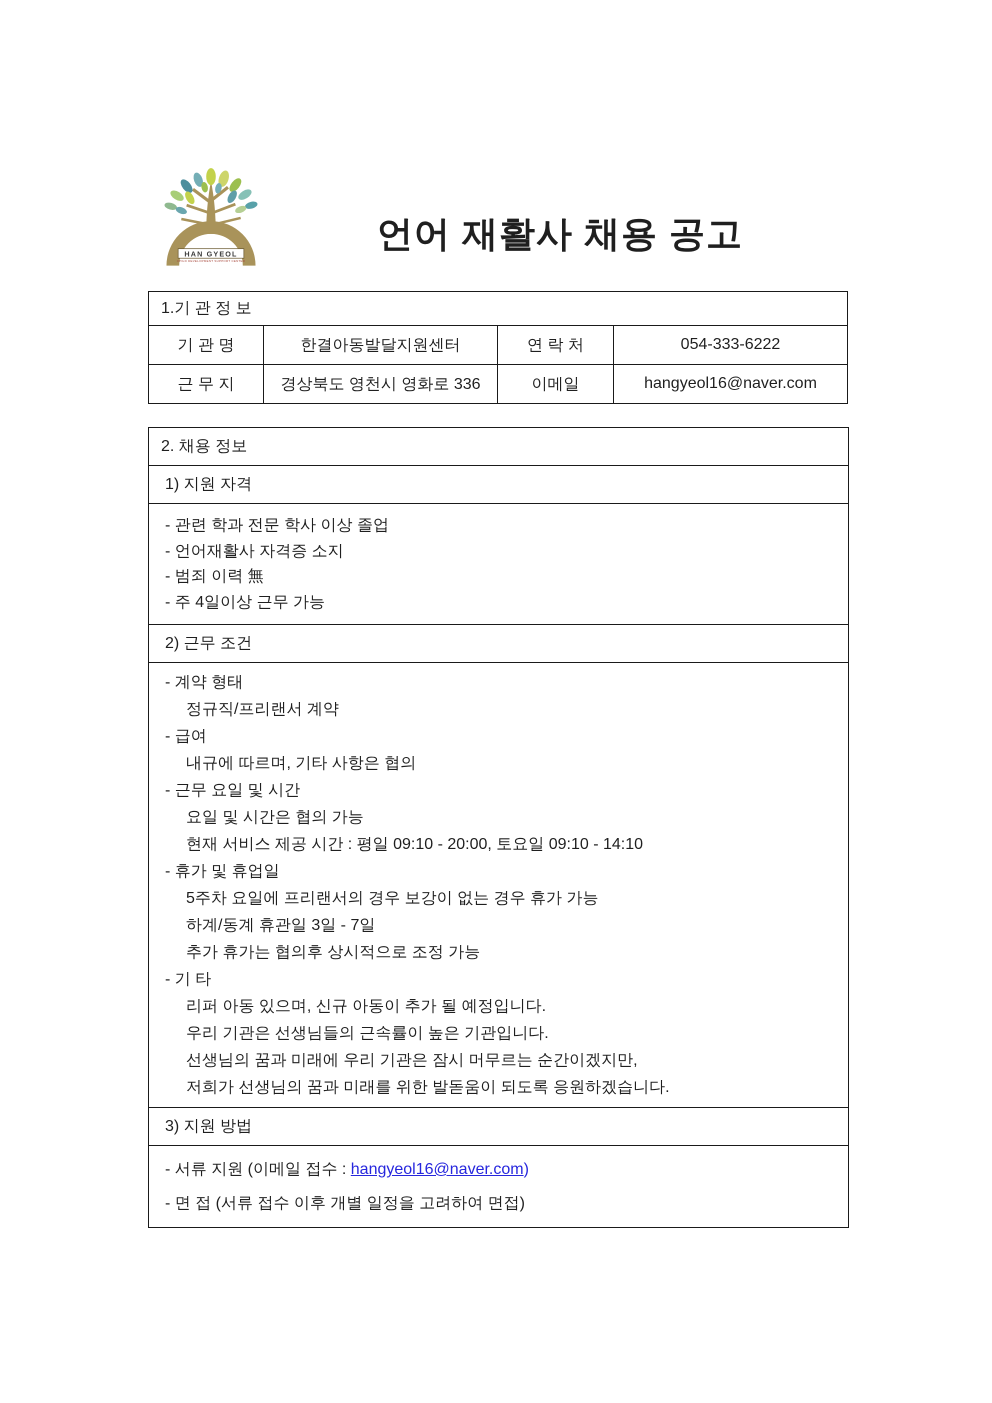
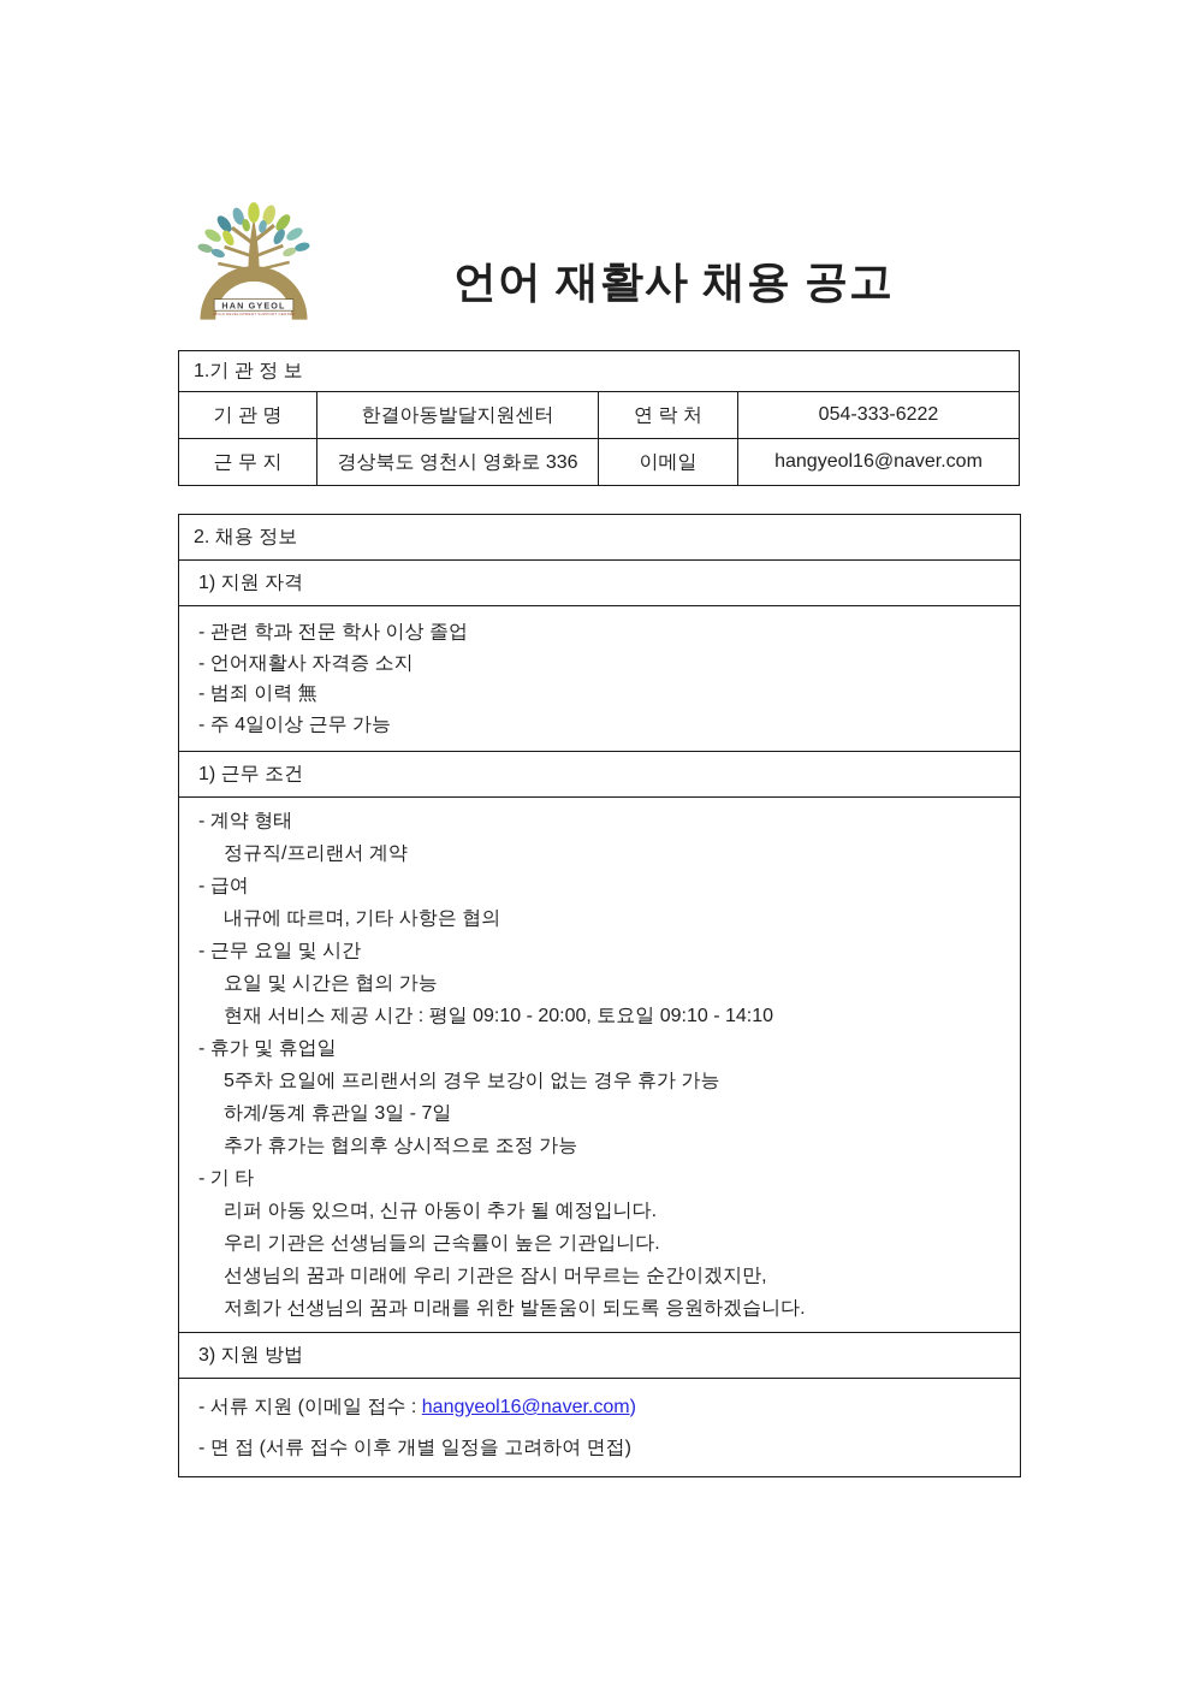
  HAN GYEOL
  언어 재활사 채용 공고
  1.기 관 정 보
  기 관 명	한결아동발달지원센터	연 락 처	054-333-6222
  근 무 지	경상북도 영천시 영화로 336	이메일	hangyeol16@naver.com
  2. 채용 정보
  1) 지원 자격
  - 관련 학과 전문 학사 이상 졸업
  - 언어재활사 자격증 소지
  - 범죄 이력 無
  - 주 4일이상 근무 가능
- 2) 근무 조건
+ 1) 근무 조건
  - 계약 형태
  정규직/프리랜서 계약
  - 급여
  내규에 따르며, 기타 사항은 협의
  - 근무 요일 및 시간
  요일 및 시간은 협의 가능
  현재 서비스 제공 시간 : 평일 09:10 - 20:00, 토요일 09:10 - 14:10
  - 휴가 및 휴업일
  5주차 요일에 프리랜서의 경우 보강이 없는 경우 휴가 가능
  하계/동계 휴관일 3일 - 7일
  추가 휴가는 협의후 상시적으로 조정 가능
  - 기 타
  리퍼 아동 있으며, 신규 아동이 추가 될 예정입니다.
  우리 기관은 선생님들의 근속률이 높은 기관입니다.
  선생님의 꿈과 미래에 우리 기관은 잠시 머무르는 순간이겠지만,
  저희가 선생님의 꿈과 미래를 위한 발돋움이 되도록 응원하겠습니다.
  3) 지원 방법
  - 서류 지원 (이메일 접수 : hangyeol16@naver.com)
  - 면 접 (서류 접수 이후 개별 일정을 고려하여 면접)
